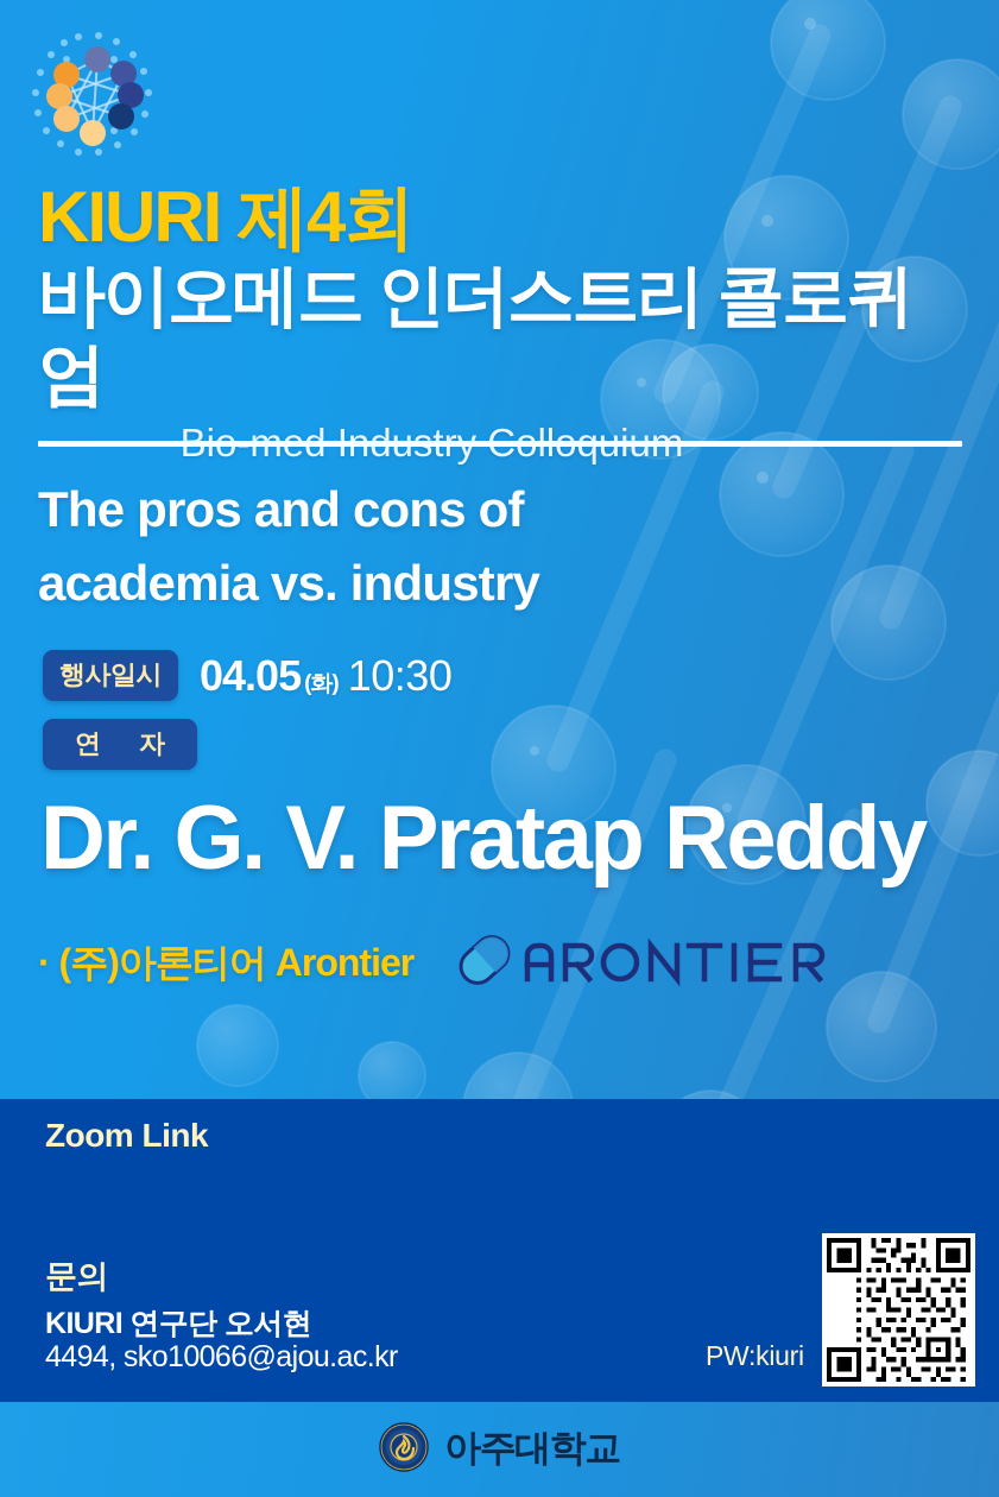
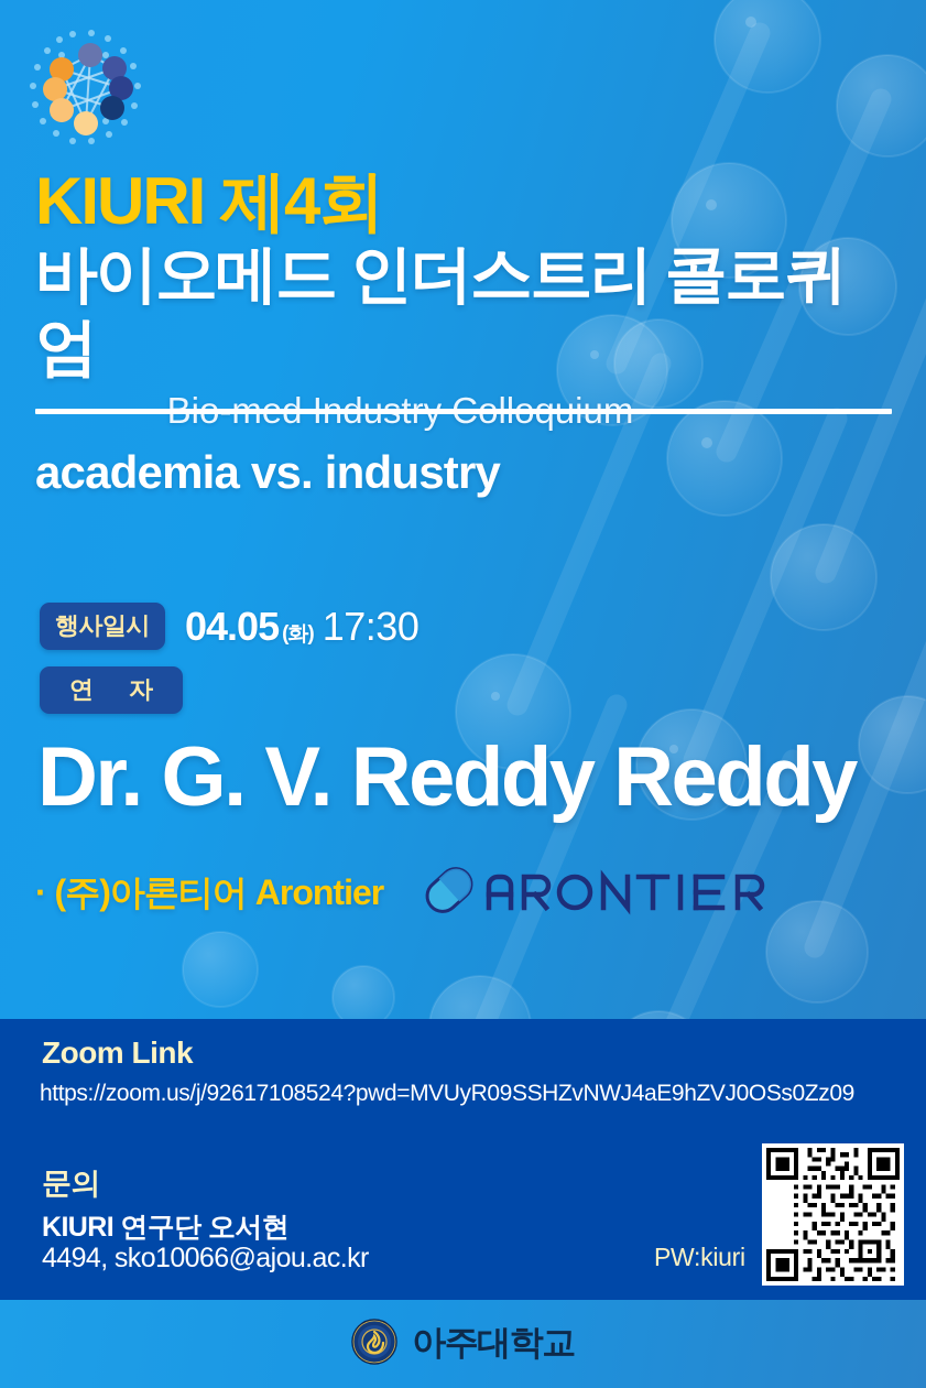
  KIURI 제4회
  바이오메드 인더스트리 콜로퀴엄
- The pros and cons of
  academia vs. industry
  행사일시
- 04.05 (화) 10:30
+ 04.05 (화) 17:30
  연 자
- Dr. G. V. Pratap Reddy
+ Dr. G. V. Reddy Reddy
  · (주)아론티어 Arontier
  Zoom Link
+ https://zoom.us/j/92617108524?pwd=MVUyR09SSHZvNWJ4aE9hZVJ0OSs0Zz09
  문의
  KIURI 연구단 오서현
  4494, sko10066@ajou.ac.kr
  PW:kiuri
  아주대학교
